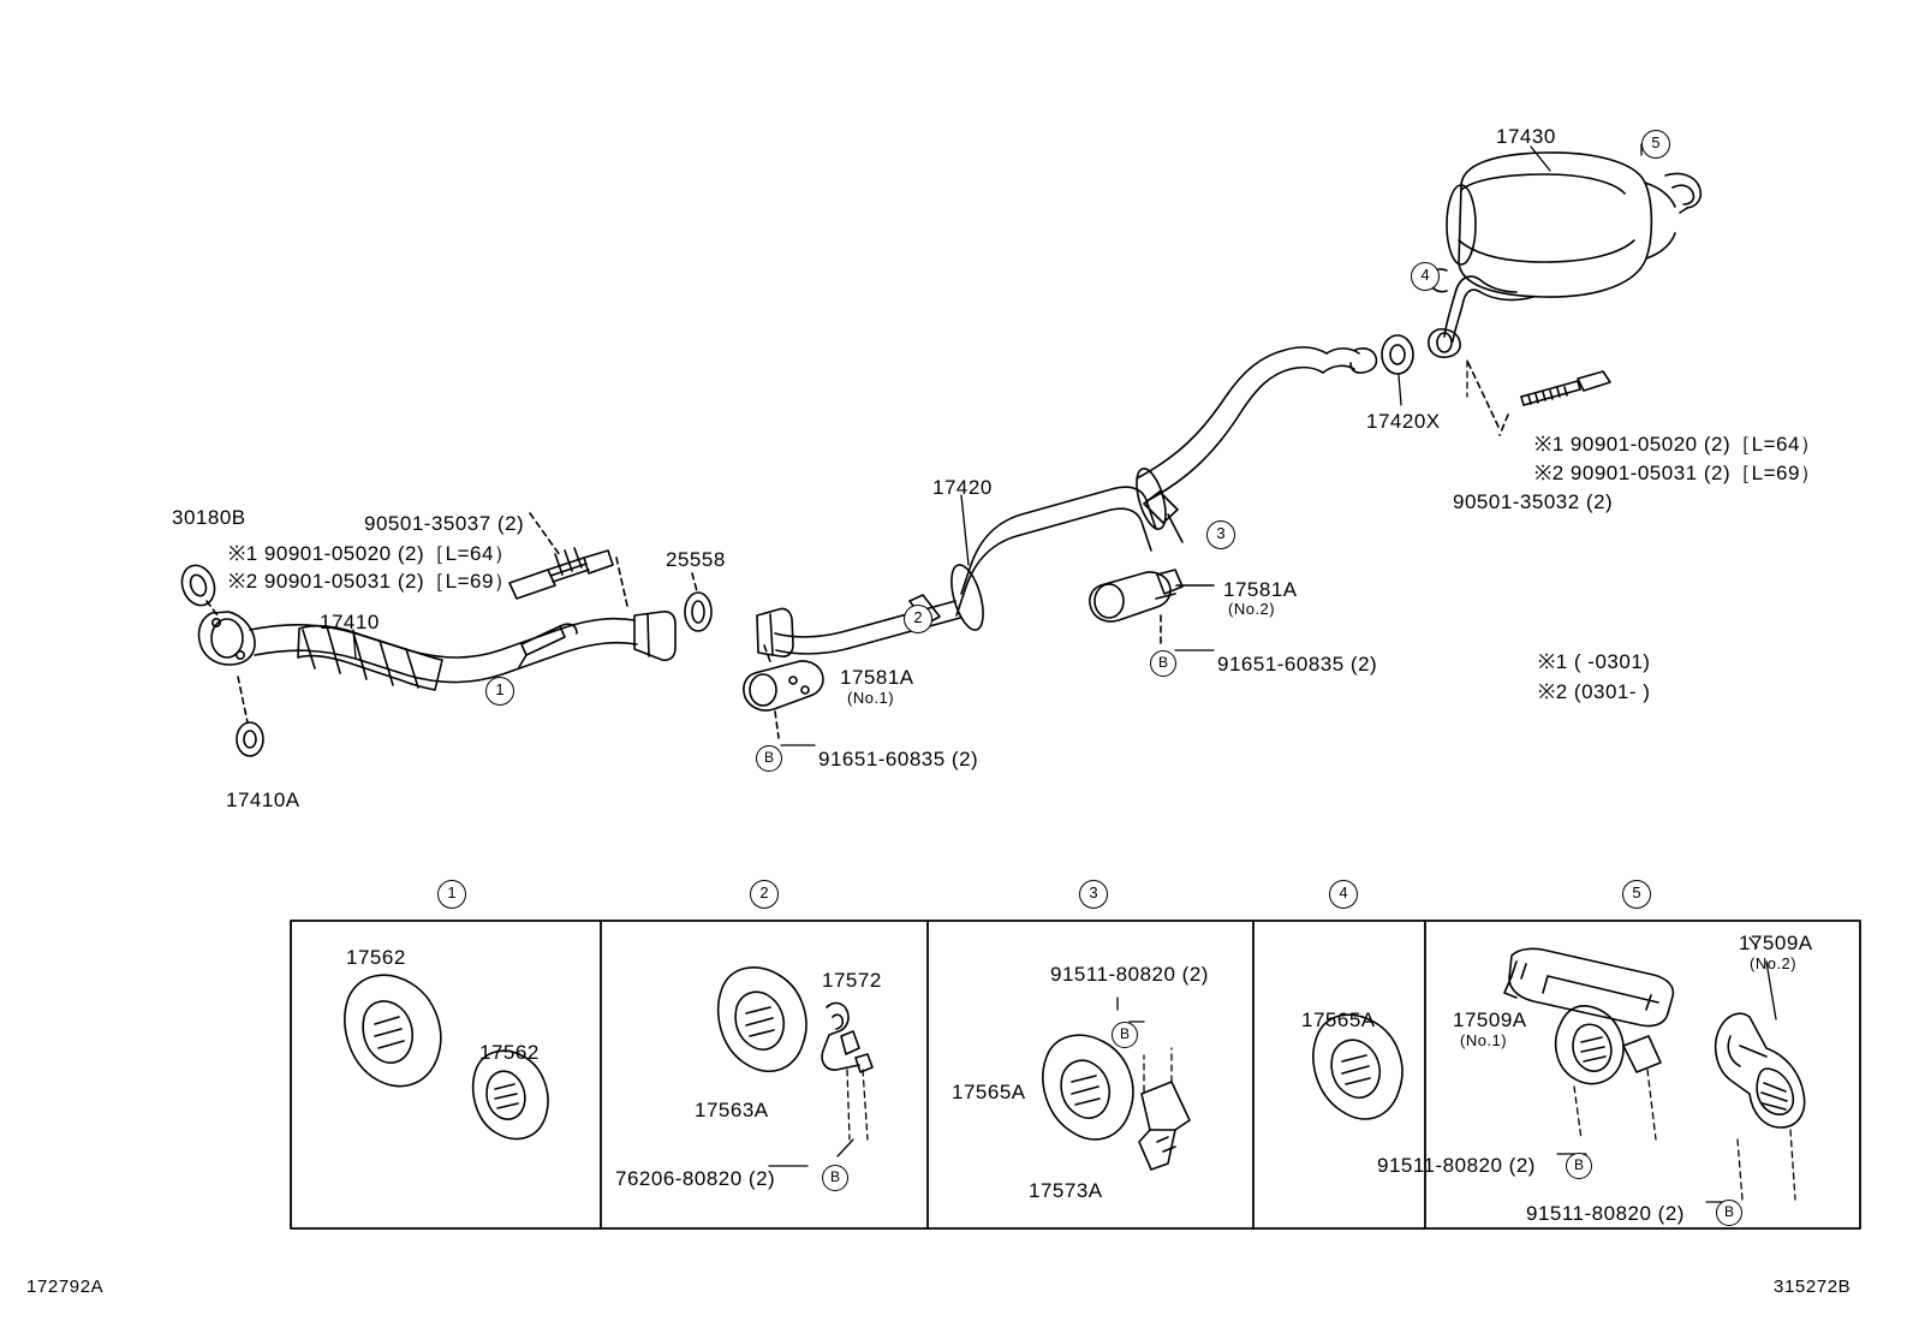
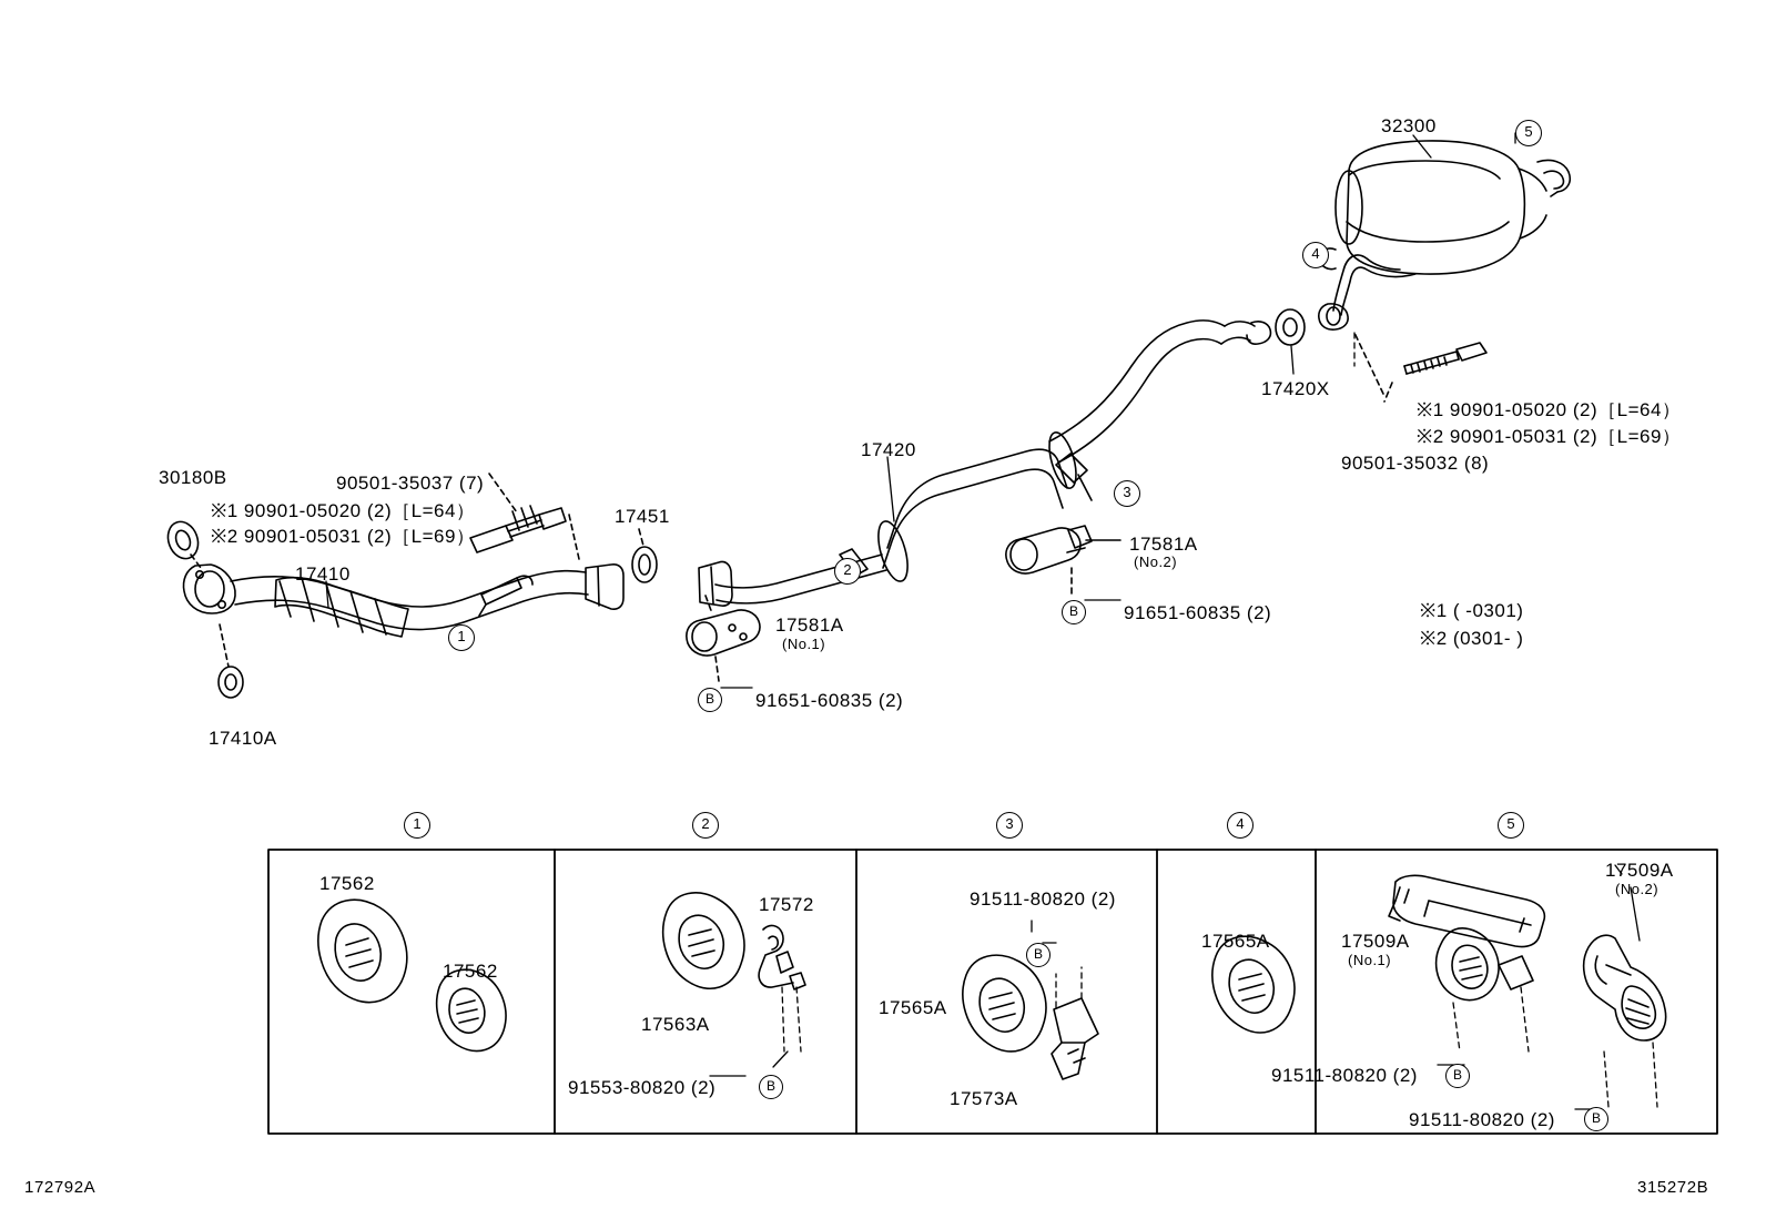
- 17430
+ 32300
  17420X
  17420
  30180B
  17410
  17410A
- 25558
+ 17451
- 90501-35037 (2)
+ 90501-35037 (7)
  ※1 90901-05020 (2)［L=64）
  ※2 90901-05031 (2)［L=69）
  ※1 90901-05020 (2)［L=64）
  ※2 90901-05031 (2)［L=69）
- 90501-35032 (2)
+ 90501-35032 (8)
  17581A
  (No.2)
  91651-60835 (2)
  91651-60835 (2)
  17581A
  (No.1)
  ※1 ( -0301)
  ※2 (0301- )
  1
  2
  3
  4
  5
  B
  B
  1
  2
  3
  4
  5
  17562
  17562
  17572
  17563A
- 76206-80820 (2)
+ 91553-80820 (2)
  B
  91511-80820 (2)
  17565A
  17573A
  B
  17565A
  17509A
  (No.2)
  17509A
  (No.1)
  91511-80820 (2)
  91511-80820 (2)
  B
  B
  172792A
  315272B
